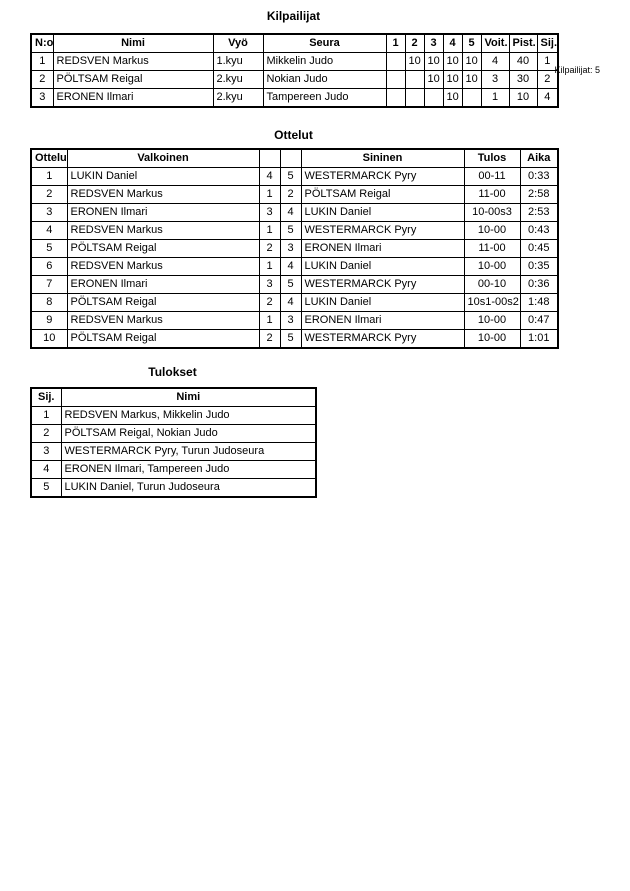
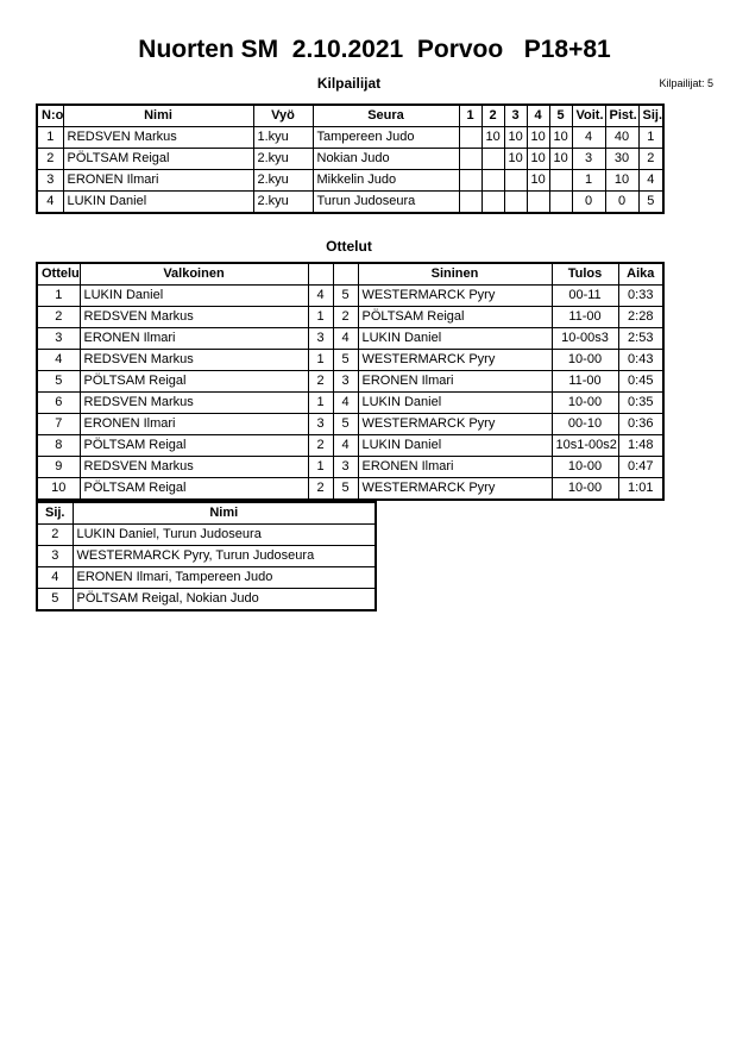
+ Nuorten SM 2.10.2021 Porvoo P18+81
  Kilpailijat: 5
  Kilpailijat
  N:o	Nimi	Vyö	Seura	1	2	3	4	5	Voit.	Pist.	Sij.
- 1	REDSVEN Markus	1.kyu	Mikkelin Judo		10	10	10	10	4	40	1
+ 1	REDSVEN Markus	1.kyu	Tampereen Judo		10	10	10	10	4	40	1
  2	PÖLTSAM Reigal	2.kyu	Nokian Judo			10	10	10	3	30	2
- 3	ERONEN Ilmari	2.kyu	Tampereen Judo				10		1	10	4
+ 3	ERONEN Ilmari	2.kyu	Mikkelin Judo				10		1	10	4
+ 4	LUKIN Daniel	2.kyu	Turun Judoseura						0	0	5
  Ottelut
  Ottelu	Valkoinen			Sininen	Tulos	Aika
  1	LUKIN Daniel	4	5	WESTERMARCK Pyry	00-11	0:33
- 2	REDSVEN Markus	1	2	PÖLTSAM Reigal	11-00	2:58
+ 2	REDSVEN Markus	1	2	PÖLTSAM Reigal	11-00	2:28
  3	ERONEN Ilmari	3	4	LUKIN Daniel	10-00s3	2:53
  4	REDSVEN Markus	1	5	WESTERMARCK Pyry	10-00	0:43
  5	PÖLTSAM Reigal	2	3	ERONEN Ilmari	11-00	0:45
  6	REDSVEN Markus	1	4	LUKIN Daniel	10-00	0:35
  7	ERONEN Ilmari	3	5	WESTERMARCK Pyry	00-10	0:36
  8	PÖLTSAM Reigal	2	4	LUKIN Daniel	10s1-00s2	1:48
  9	REDSVEN Markus	1	3	ERONEN Ilmari	10-00	0:47
  10	PÖLTSAM Reigal	2	5	WESTERMARCK Pyry	10-00	1:01
- Tulokset
  Sij.	Nimi
- 1	REDSVEN Markus, Mikkelin Judo
- 2	PÖLTSAM Reigal, Nokian Judo
+ 2	LUKIN Daniel, Turun Judoseura
  3	WESTERMARCK Pyry, Turun Judoseura
  4	ERONEN Ilmari, Tampereen Judo
- 5	LUKIN Daniel, Turun Judoseura
+ 5	PÖLTSAM Reigal, Nokian Judo
